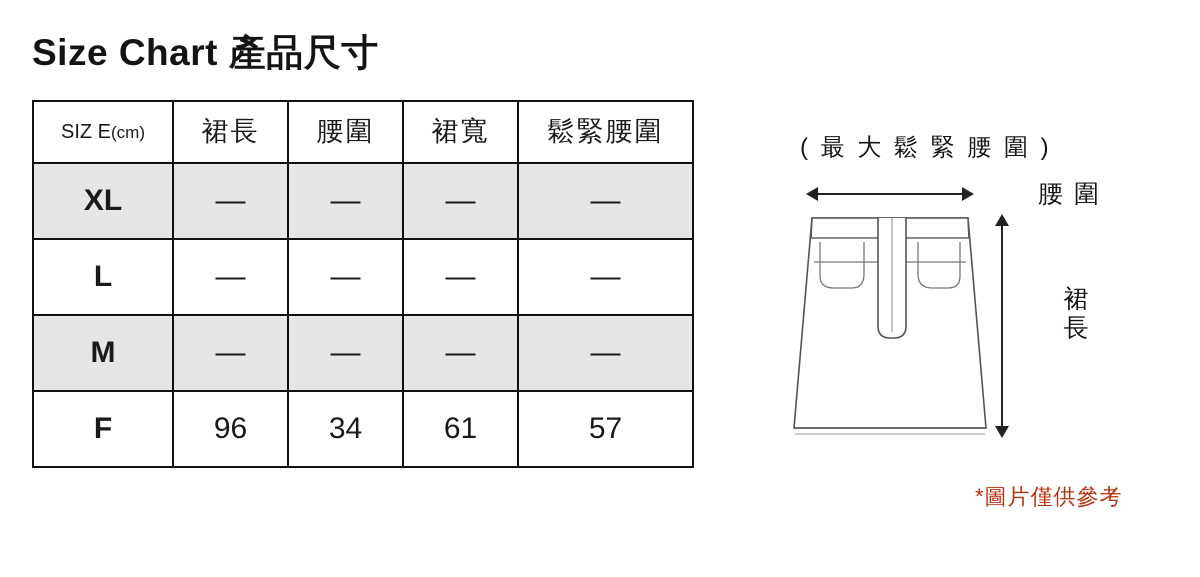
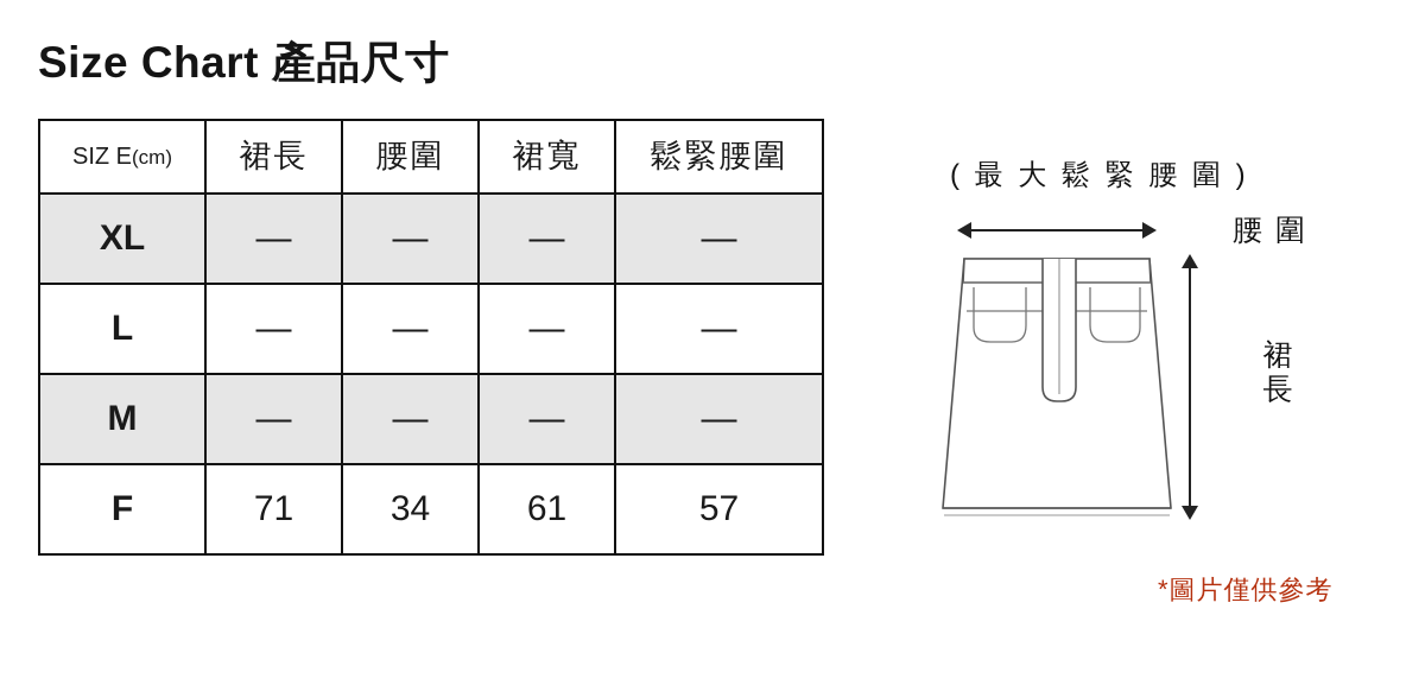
  Size Chart 產品尺寸
  SIZ E(cm)	裙長	腰圍	裙寬	鬆緊腰圍
  XL	—	—	—	—
  L	—	—	—	—
  M	—	—	—	—
- F	96	34	61	57
+ F	71	34	61	57
  ( 最 大 鬆 緊 腰 圍 )
  腰 圍
  裙長
  *圖片僅供參考
